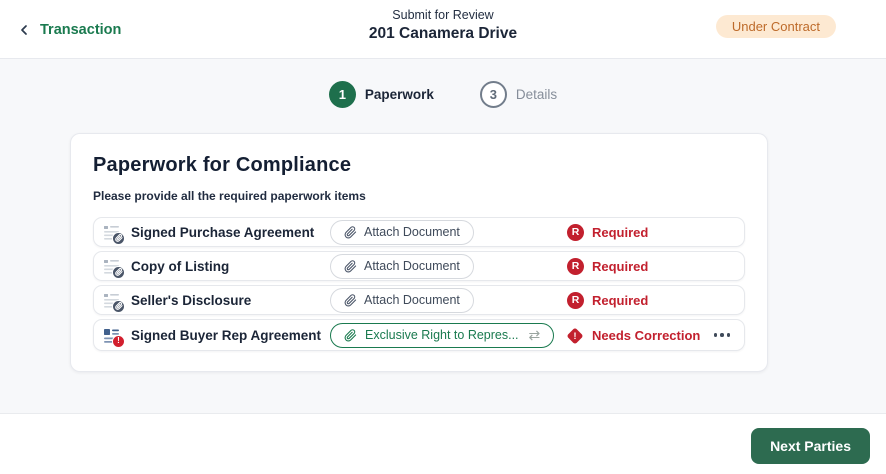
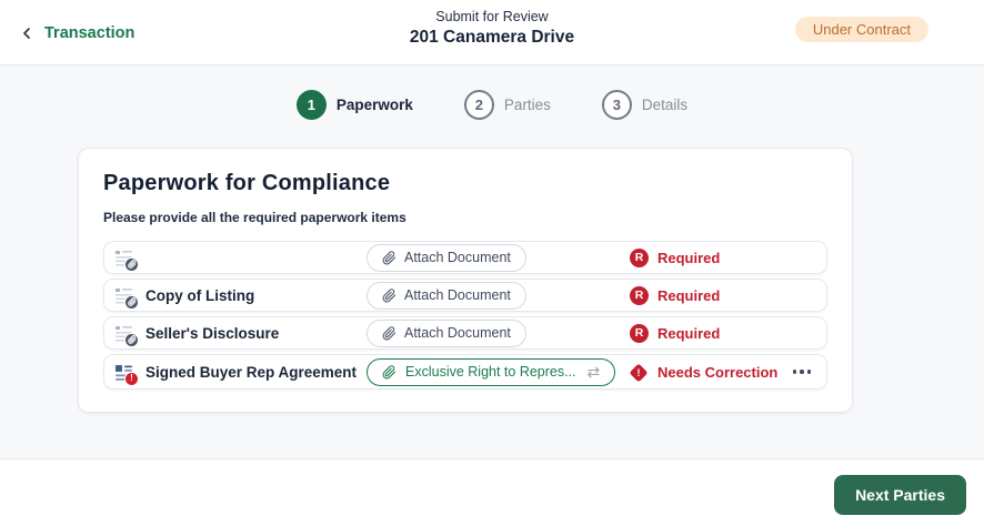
  Transaction
  Submit for Review
  201 Canamera Drive
  Under Contract
  1
  Paperwork
+ 2
+ Parties
  3
  Details
  Paperwork for Compliance
  Please provide all the required paperwork items
- Signed Purchase Agreement
  Attach Document
  R
  Required
  Copy of Listing
  Attach Document
  R
  Required
  Seller's Disclosure
  Attach Document
  R
  Required
  !
  Signed Buyer Rep Agreement
  Exclusive Right to Repres...
  ⇄
  Needs Correction
  Next Parties
